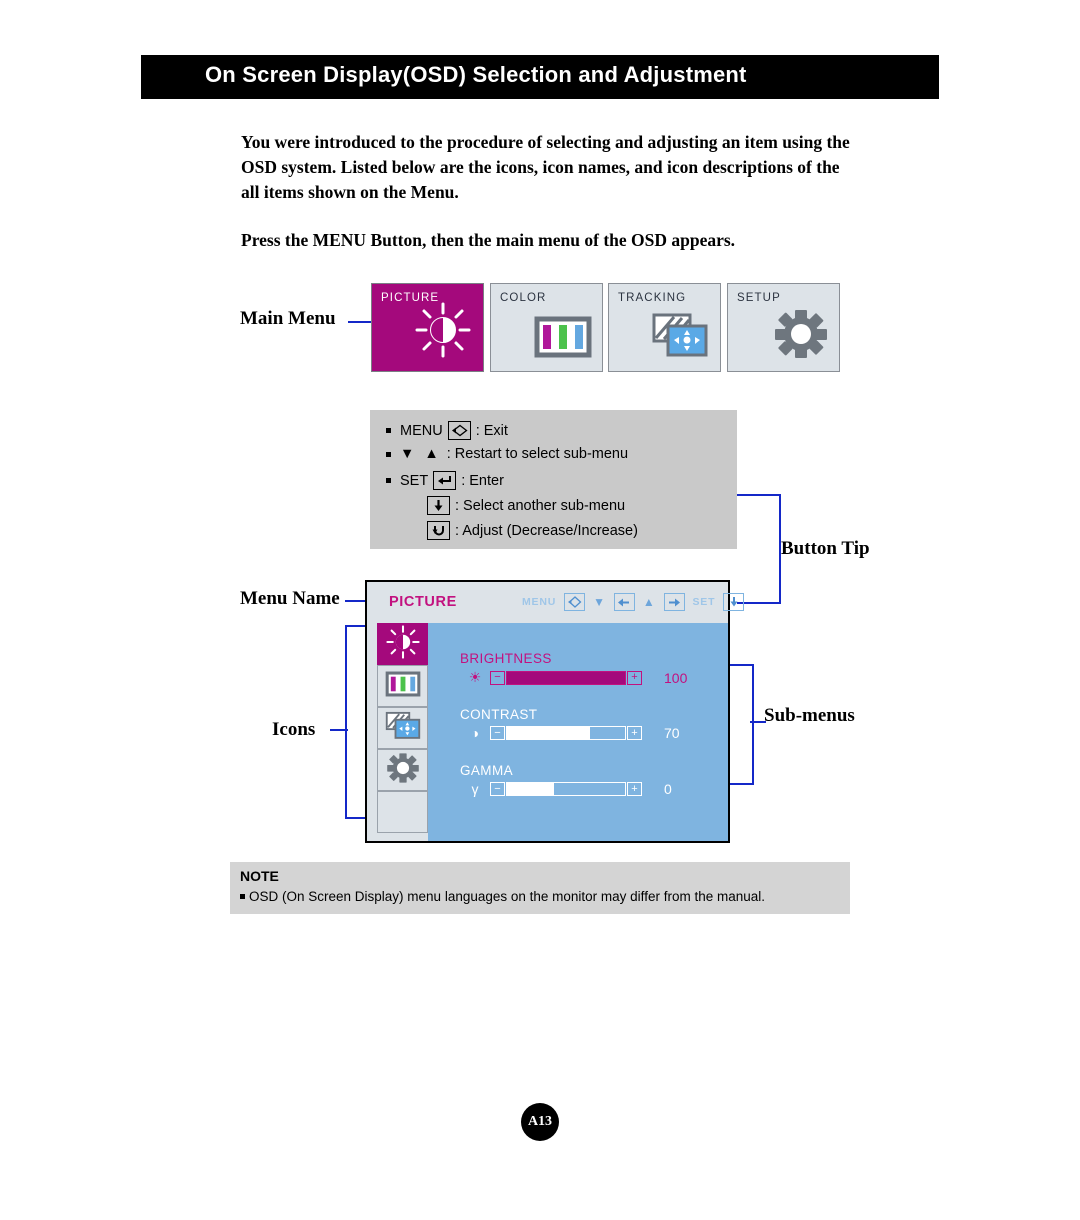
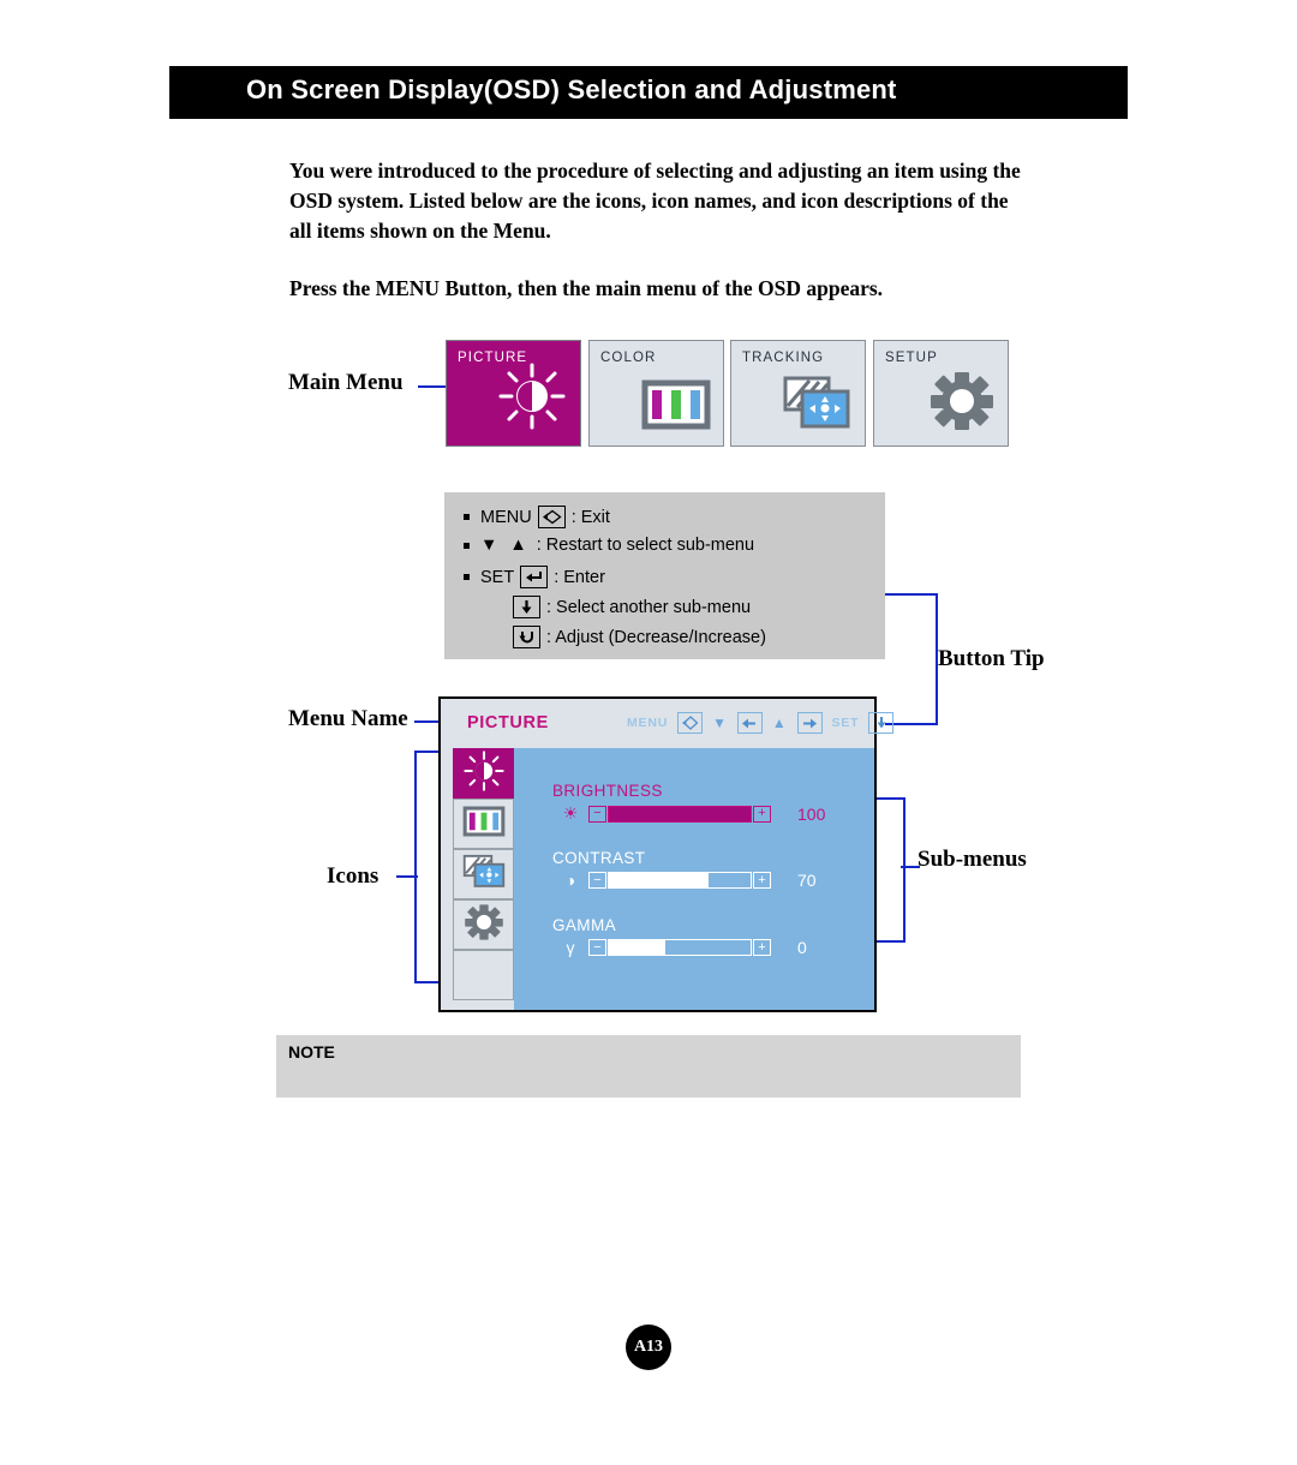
  On Screen Display(OSD) Selection and Adjustment
  You were introduced to the procedure of selecting and adjusting an item using the OSD system. Listed below are the icons, icon names, and icon descriptions of the all items shown on the Menu.
  Press the MENU Button, then the main menu of the OSD appears.
  Main Menu
  PICTURE
  COLOR
  TRACKING
  SETUP
  MENU
  : Exit
  ▼ ▲
  : Restart to select sub-menu
  SET
  : Enter
  : Select another sub-menu
  : Adjust (Decrease/Increase)
  Button Tip
  Menu Name
  Icons
  PICTURE
  MENU
  ▼
  ▲
  SET
  BRIGHTNESS
  ☀
  −
  +
  100
  CONTRAST
  ◑
  −
  +
  70
  GAMMA
  γ
  −
  +
  0
  Sub-menus
  NOTE
- OSD (On Screen Display) menu languages on the monitor may differ from the manual.
  A13
